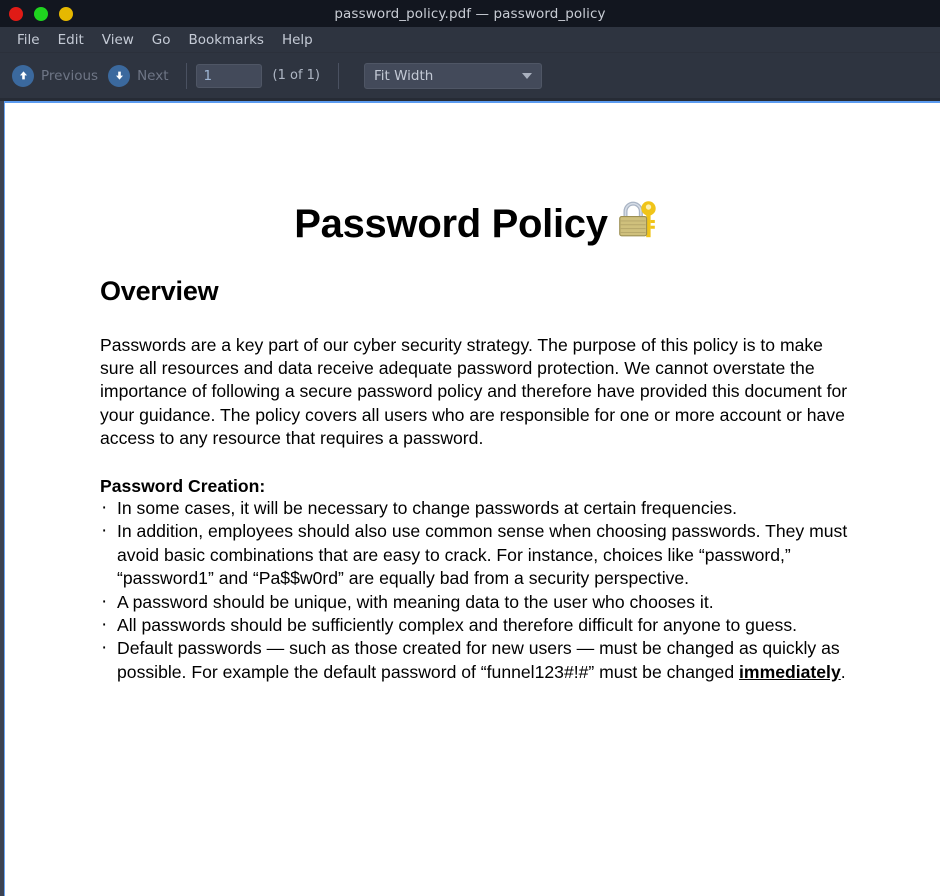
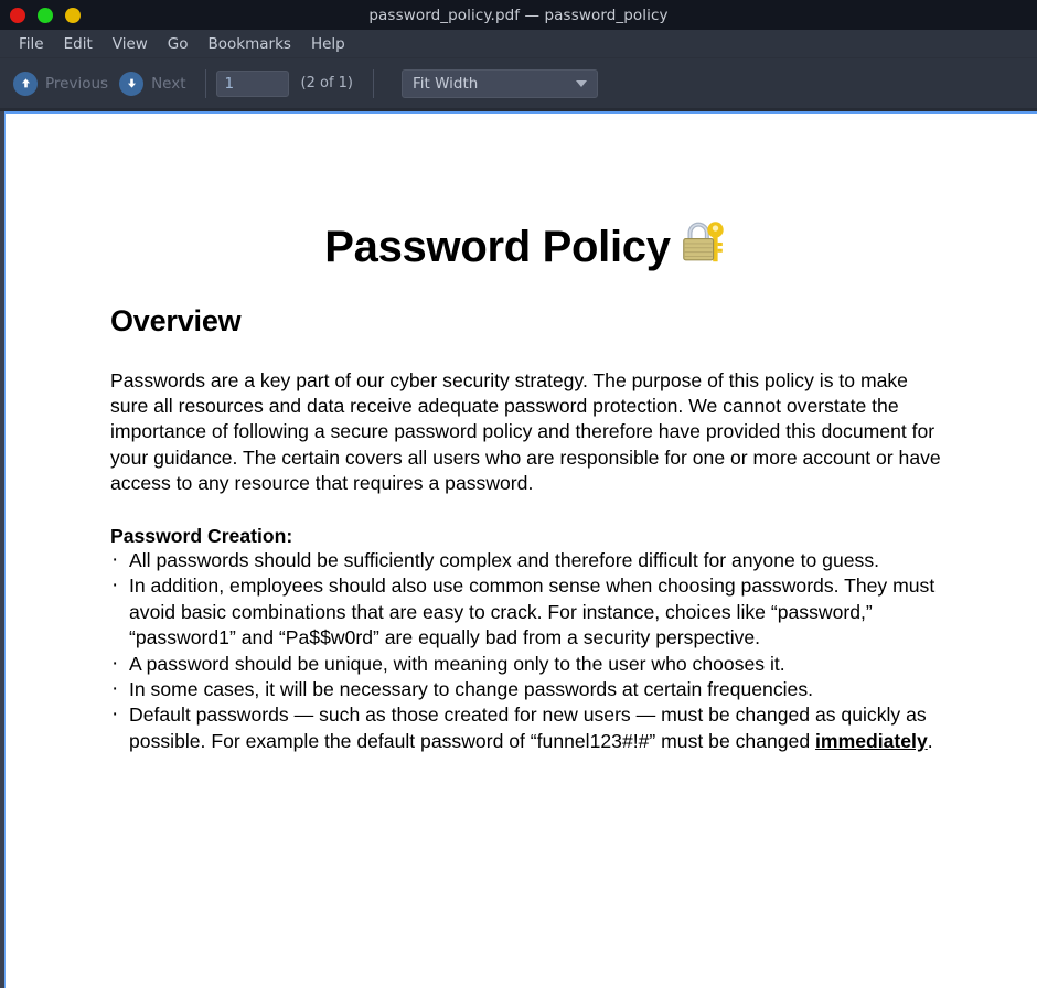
  password_policy.pdf — password_policy
  File
  Edit
  View
  Go
  Bookmarks
  Help
  Previous
  Next
  1
- (1 of 1)
+ (2 of 1)
  Fit Width
  Password Policy
  Overview
- Passwords are a key part of our cyber security strategy. The purpose of this policy is to make sure all resources and data receive adequate password protection. We cannot overstate the importance of following a secure password policy and therefore have provided this document for your guidance. The policy covers all users who are responsible for one or more account or have access to any resource that requires a password.
+ Passwords are a key part of our cyber security strategy. The purpose of this policy is to make sure all resources and data receive adequate password protection. We cannot overstate the importance of following a secure password policy and therefore have provided this document for your guidance. The certain covers all users who are responsible for one or more account or have access to any resource that requires a password.
  Password Creation:
- In some cases, it will be necessary to change passwords at certain frequencies.
+ All passwords should be sufficiently complex and therefore difficult for anyone to guess.
  In addition, employees should also use common sense when choosing passwords. They must avoid basic combinations that are easy to crack. For instance, choices like “password,” “password1” and “Pa$$w0rd” are equally bad from a security perspective.
- A password should be unique, with meaning data to the user who chooses it.
+ A password should be unique, with meaning only to the user who chooses it.
- All passwords should be sufficiently complex and therefore difficult for anyone to guess.
+ In some cases, it will be necessary to change passwords at certain frequencies.
  Default passwords — such as those created for new users — must be changed as quickly as possible. For example the default password of “funnel123#!#” must be changed immediately.
